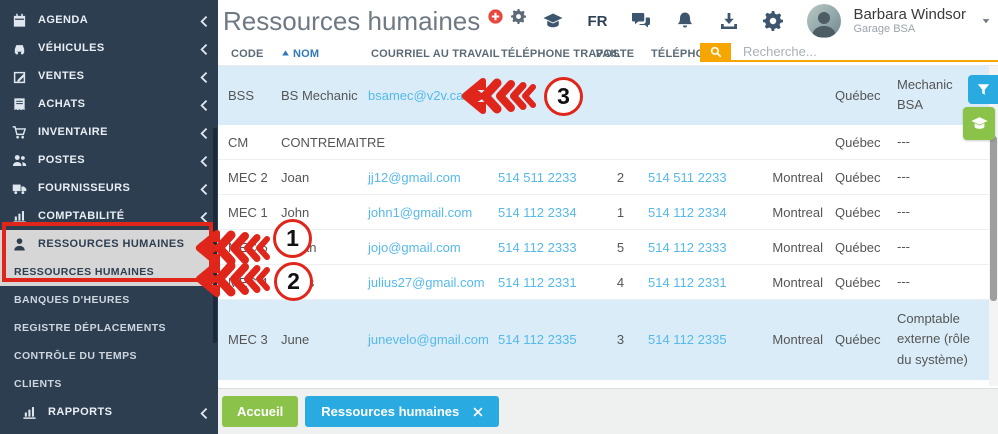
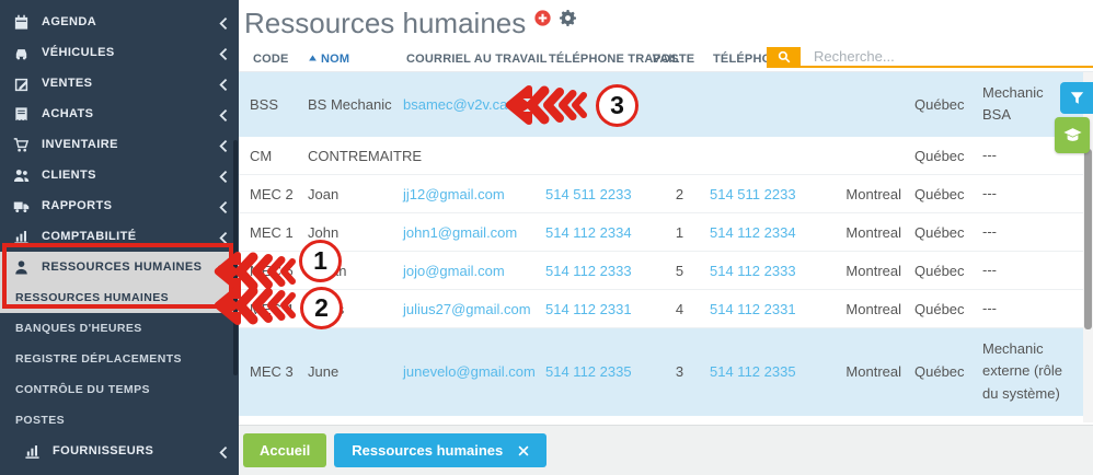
  AGENDA
  VÉHICULES
  VENTES
  ACHATS
  INVENTAIRE
- POSTES
+ CLIENTS
- FOURNISSEURS
+ RAPPORTS
  COMPTABILITÉ
  RESSOURCES HUMAINES
  RESSOURCES HUMAINES
  BANQUES D'HEURES
  REGISTRE DÉPLACEMENTS
  CONTRÔLE DU TEMPS
- CLIENTS
+ POSTES
- RAPPORTS
+ FOURNISSEURS
  Ressources humaines
- FR
- Barbara Windsor
- Garage BSA
  CODE
  NOM
  COURRIEL AU TRAVAIL
  TÉLÉPHONE TRAVAIL
  POSTE
  Recherche...
  BSS
  BS Mechanic
  bsamec@v2v.ca
  Québec
  Mechanic BSA
  CM
  CONTREMAITRE
  Québec
  ---
  MEC 2
  Joan
  jj12@gmail.com
  514 511 2233
  2
  514 511 2233
  Montreal
  Québec
  ---
  MEC 1
  John
  john1@gmail.com
  514 112 2334
  1
  514 112 2334
  Montreal
  Québec
  ---
  jojo@gmail.com
  514 112 2333
  5
  514 112 2333
  Montreal
  Québec
  ---
  julius27@gmail.com
  514 112 2331
  4
  514 112 2331
  Montreal
  Québec
  ---
  MEC 3
  June
  junevelo@gmail.com
  514 112 2335
  3
  514 112 2335
  Montreal
  Québec
- Comptable externe (rôle du système)
+ Mechanic externe (rôle du système)
  Accueil
  Ressources humaines
  1
  2
  3
